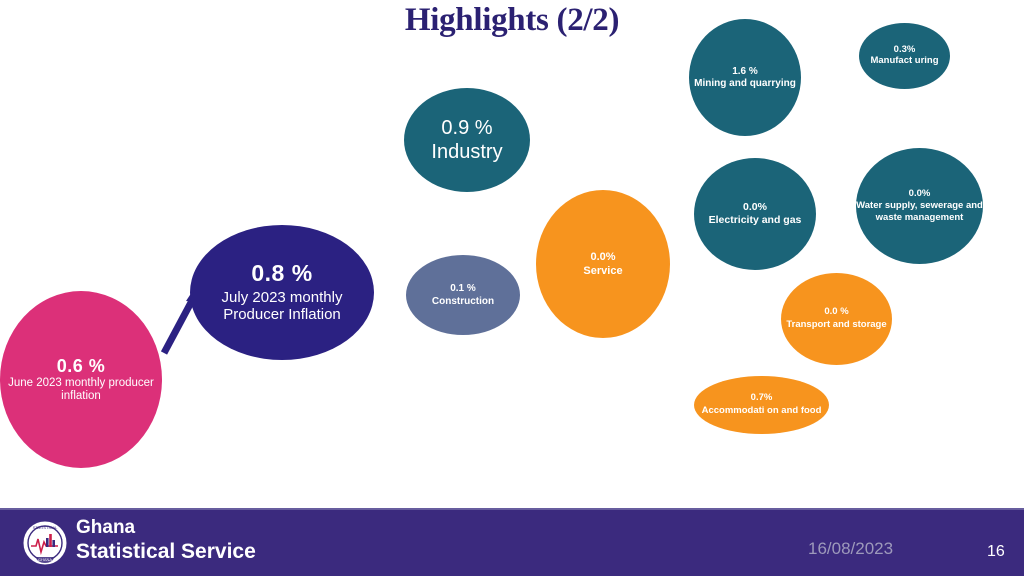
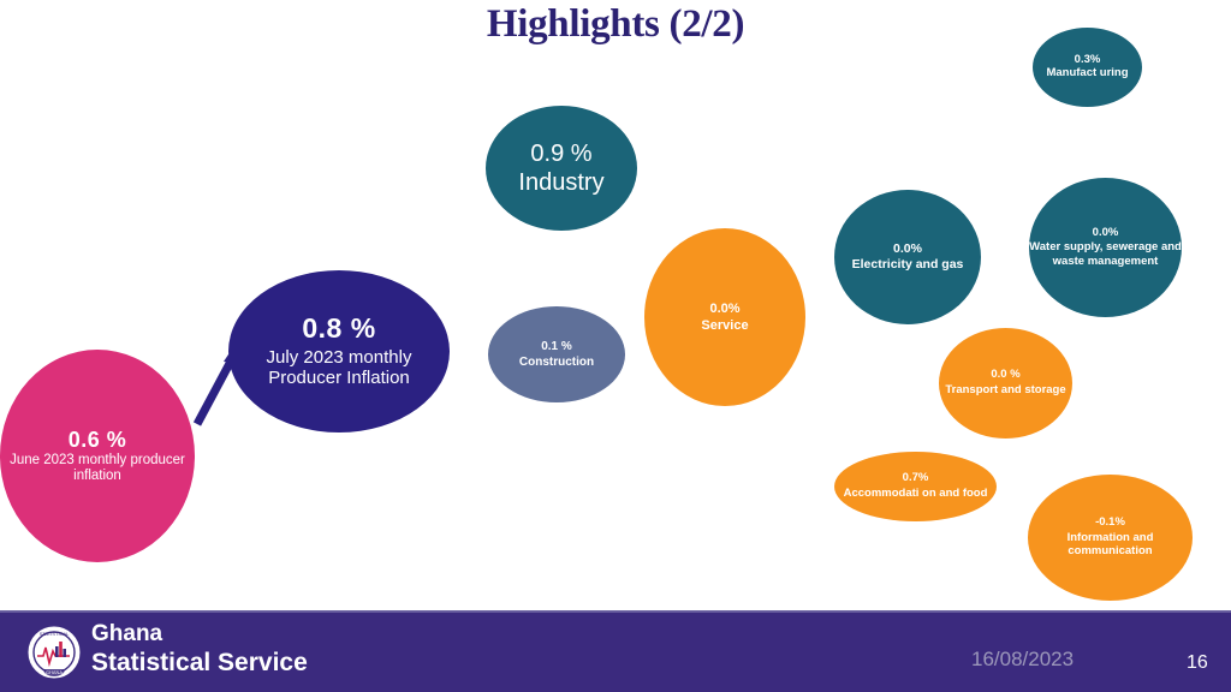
  Highlights (2/2)
  0.6 %
  June 2023 monthly producer inflation
  0.8 %
  July 2023 monthly Producer Inflation
  0.9 %
  Industry
  0.1 %
  Construction
  0.0%
  Service
- 1.6 %
- Mining and quarrying
  0.3%
  Manufact uring
  0.0%
  Electricity and gas
  0.0%
  Water supply, sewerage and waste management
  0.0 %
  Transport and storage
  0.7%
  Accommodati on and food
+ -0.1%
+ Information and communication
  Ghana
  Statistical Service
  16/08/2023
  16
